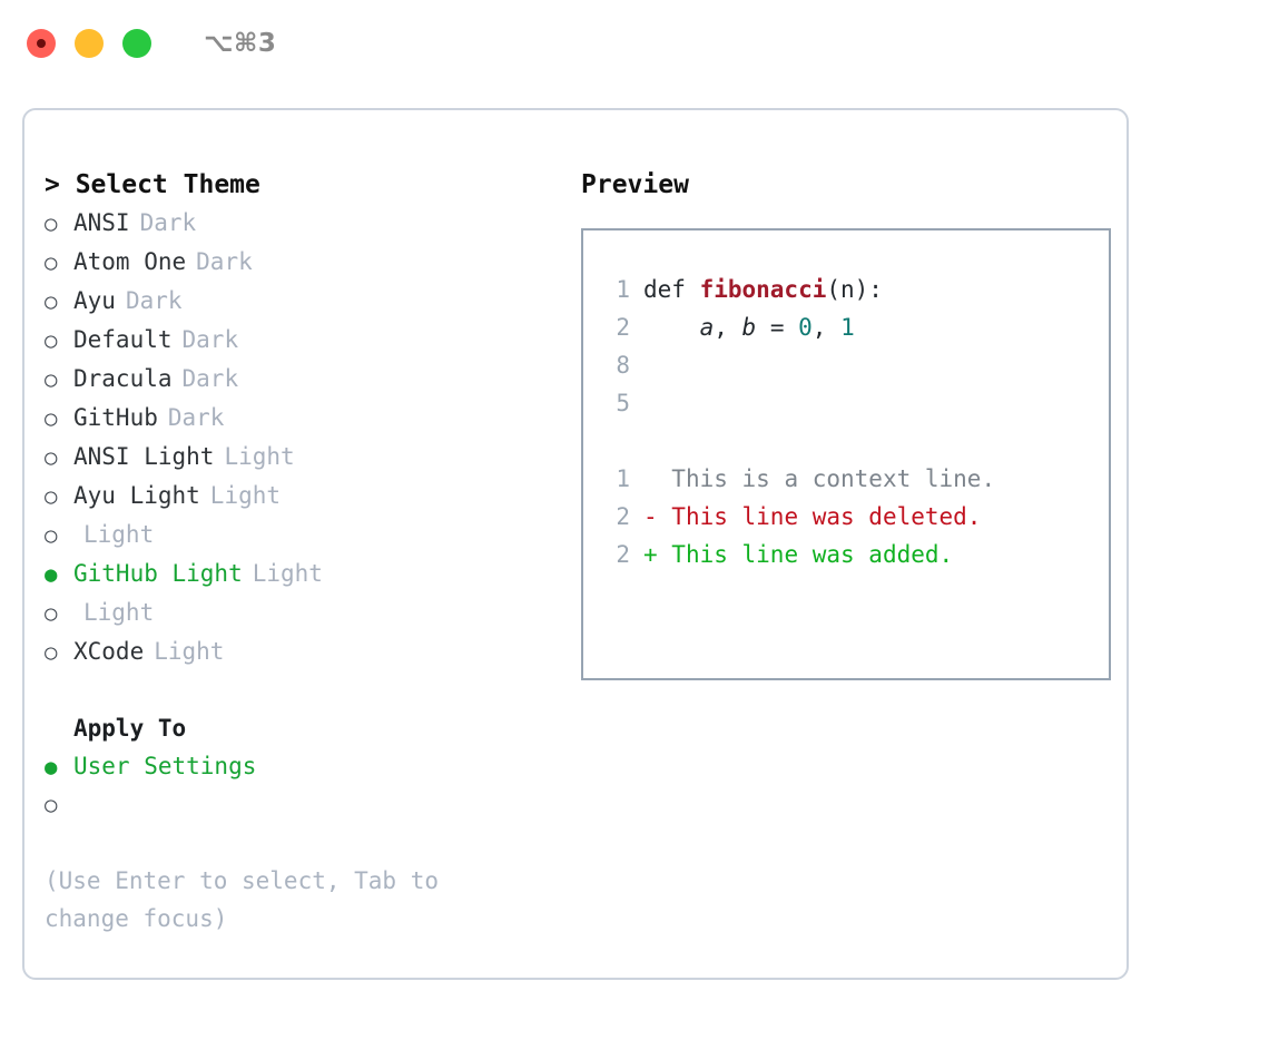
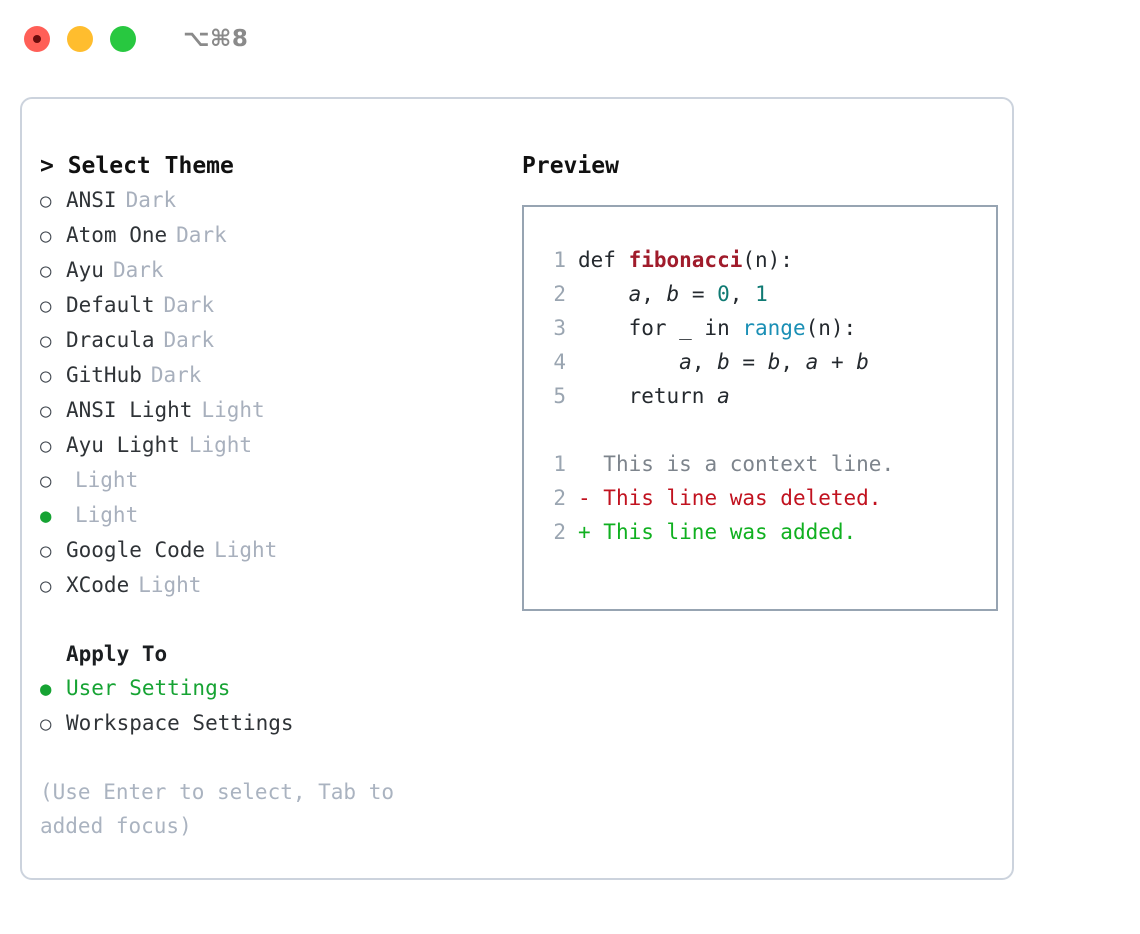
- ⌥⌘3
+ ⌥⌘8
  > Select Theme
  ○
  ANSI
  Dark
  ○
  Atom One
  Dark
  ○
  Ayu
  Dark
  ○
  Default
  Dark
  ○
  Dracula
  Dark
  ○
  GitHub
  Dark
  ○
  ANSI Light
  Light
  ○
  Ayu Light
  Light
  ○
  Light
  ●
- GitHub Light
  Light
  ○
+ Google Code
  Light
  ○
  XCode
  Light
  Apply To
  ●
  User Settings
  ○
+ Workspace Settings
- (Use Enter to select, Tab to change focus)
+ (Use Enter to select, Tab to added focus)
  Preview
  1
  def fibonacci(n):
  2
  a, b = 0, 1
+ 3
+ for _ in range(n):
- 8
+ 4
+ a, b = b, a + b
  5
+ return a
  1
  This is a context line.
  2
  -
  This line was deleted.
  2
  +
  This line was added.
